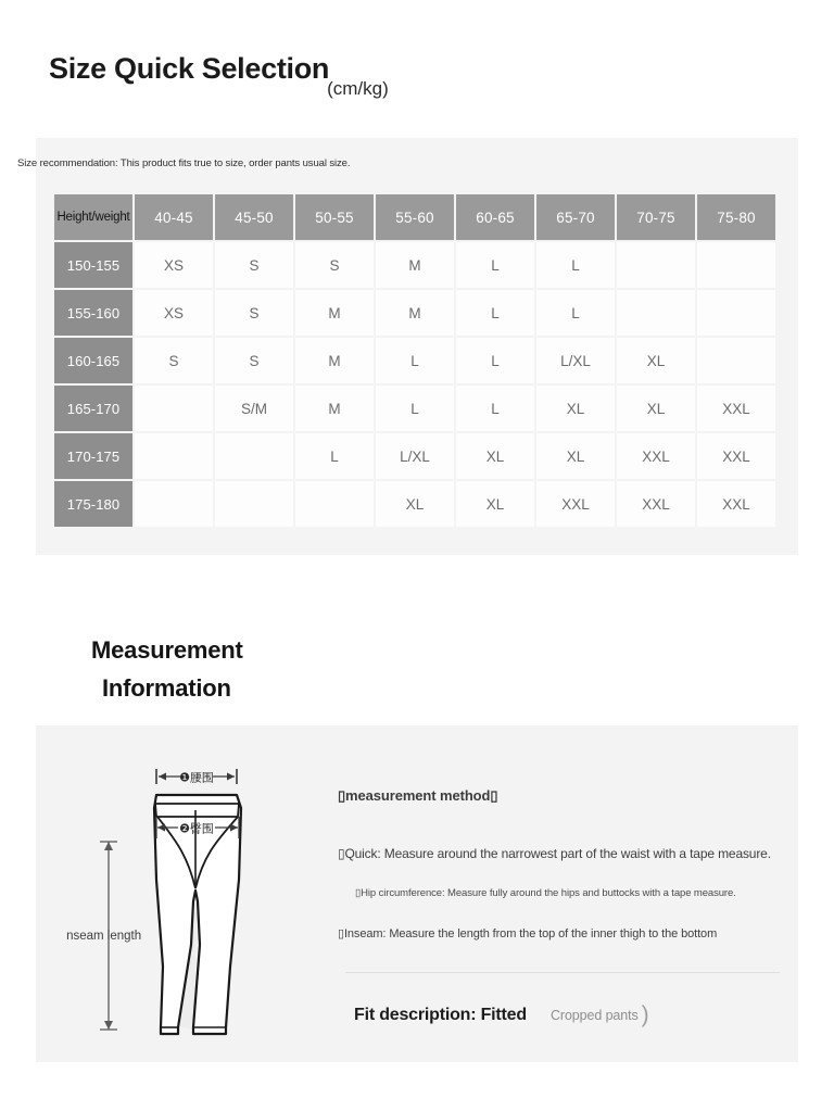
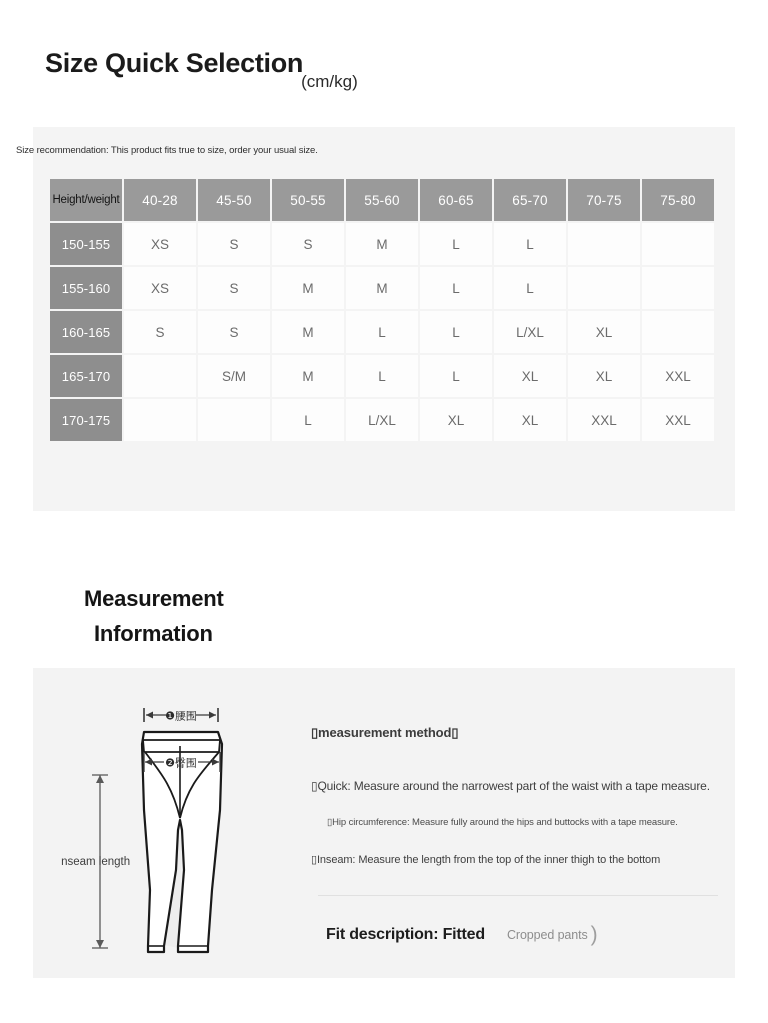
  Size Quick Selection
  (cm/kg)
- Size recommendation: This product fits true to size, order pants usual size.
+ Size recommendation: This product fits true to size, order your usual size.
- Height/weight	40-45	45-50	50-55	55-60	60-65	65-70	70-75	75-80
+ Height/weight	40-28	45-50	50-55	55-60	60-65	65-70	70-75	75-80
  150-155	XS	S	S	M	L	L
  155-160	XS	S	M	M	L	L
  160-165	S	S	M	L	L	L/XL	XL
  165-170		S/M	M	L	L	XL	XL	XXL
  170-175			L	L/XL	XL	XL	XXL	XXL
- 175-180				XL	XL	XXL	XXL	XXL
  Measurement
  Information
  ❶腰围
  ❷臀围
  Inseam length
  ▯measurement method▯
  ▯Quick: Measure around the narrowest part of the waist with a tape measure.
  ▯Hip circumference: Measure fully around the hips and buttocks with a tape measure.
  ▯Inseam: Measure the length from the top of the inner thigh to the bottom
  Fit description: Fitted
  Cropped pants
  )
